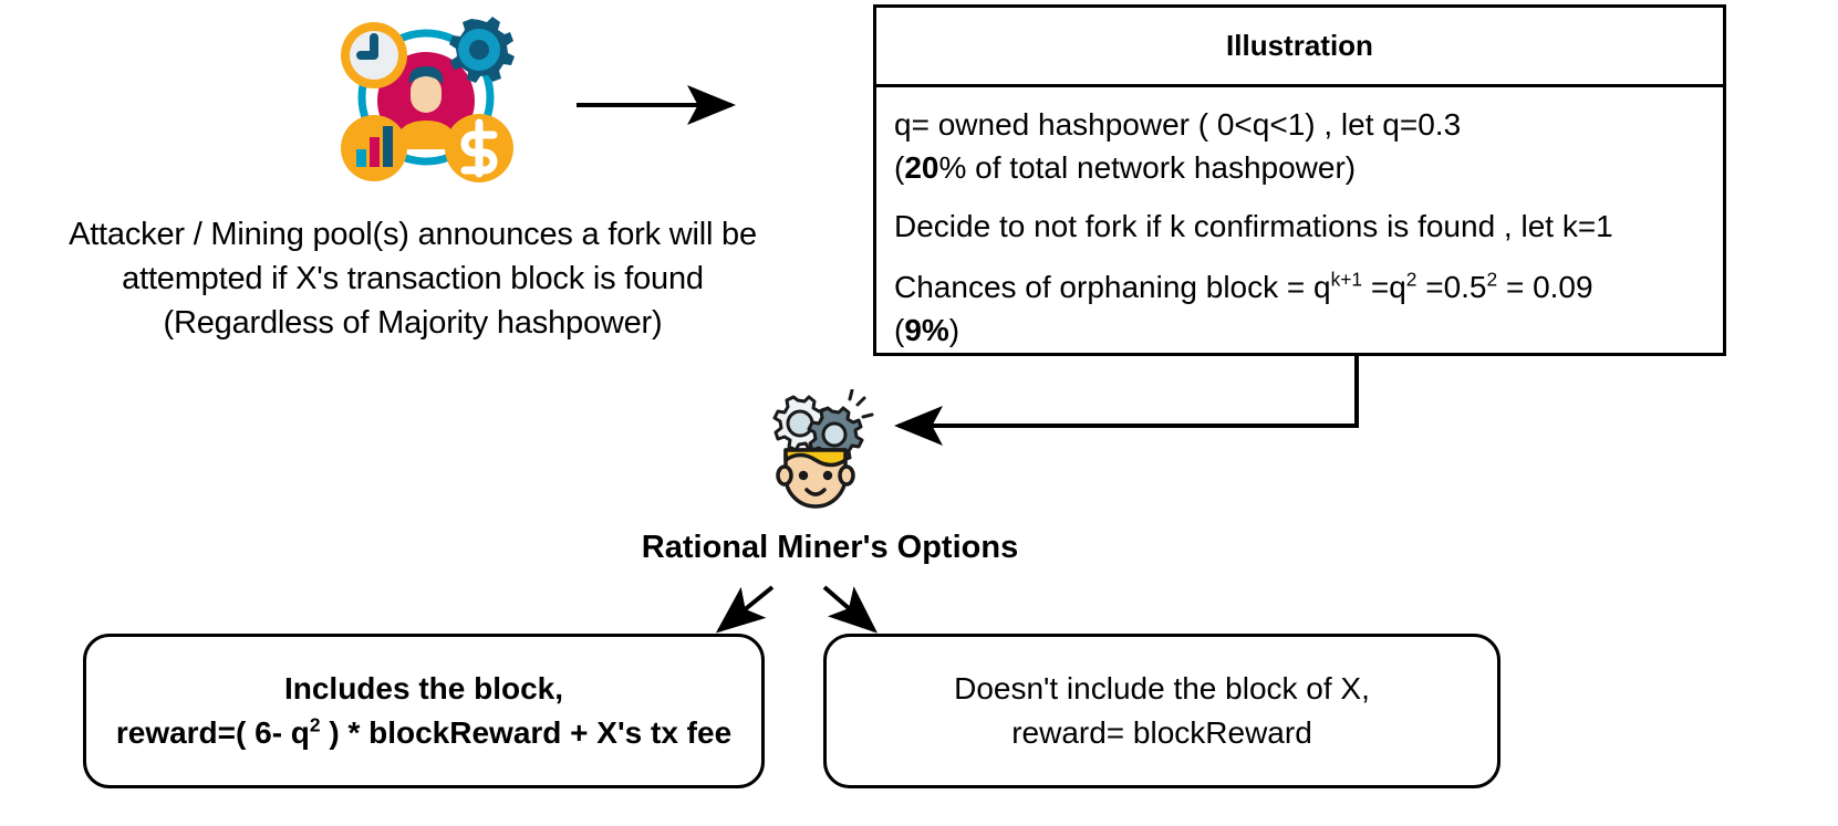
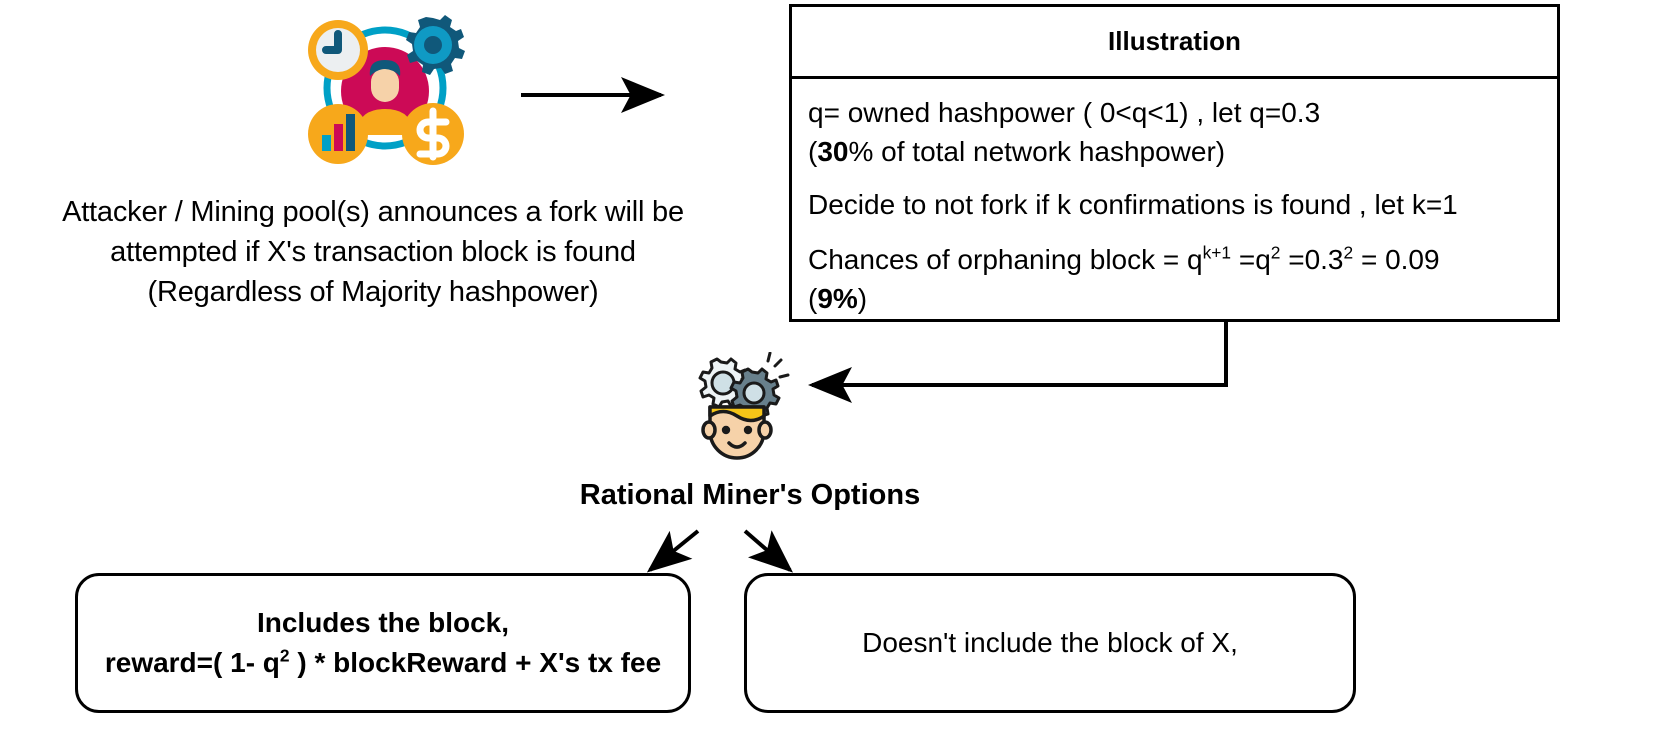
  Attacker / Mining pool(s) announces a fork will be
  attempted if X's transaction block is found
  (Regardless of Majority hashpower)
  Illustration
  q= owned hashpower ( 0<q<1) , let q=0.3
- (20% of total network hashpower)
+ (30% of total network hashpower)
  Decide to not fork if k confirmations is found , let k=1
- Chances of orphaning block = qk+1 =q2 =0.52 = 0.09
+ Chances of orphaning block = qk+1 =q2 =0.32 = 0.09
  (9%)
  Rational Miner's Options
  Includes the block,
- reward=( 6- q2 ) * blockReward + X's tx fee
+ reward=( 1- q2 ) * blockReward + X's tx fee
  Doesn't include the block of X,
- reward= blockReward
